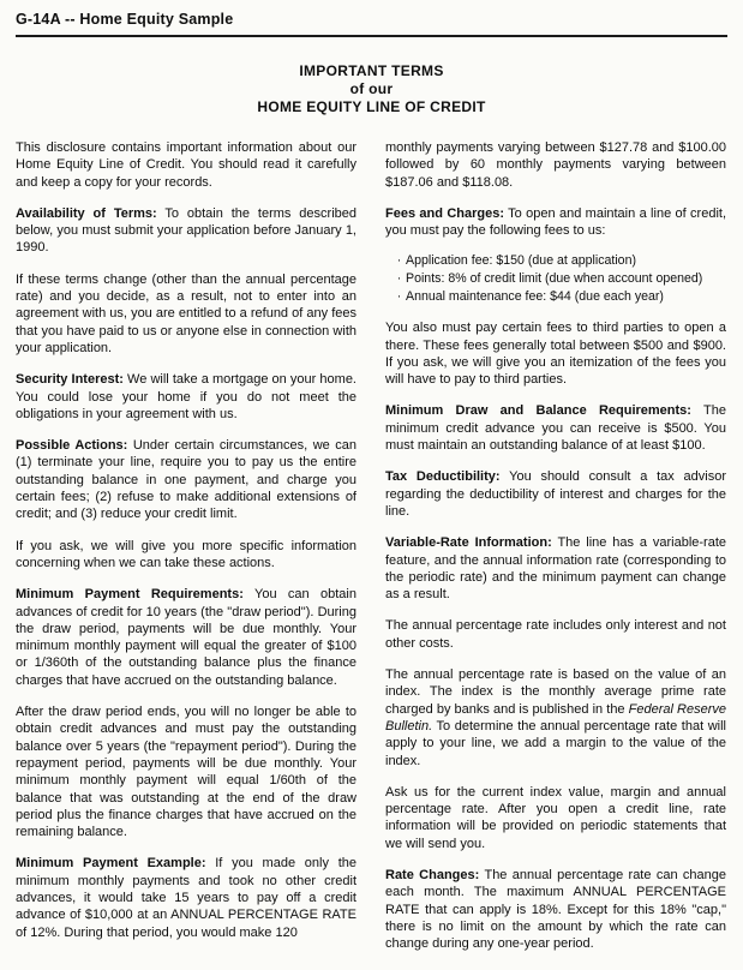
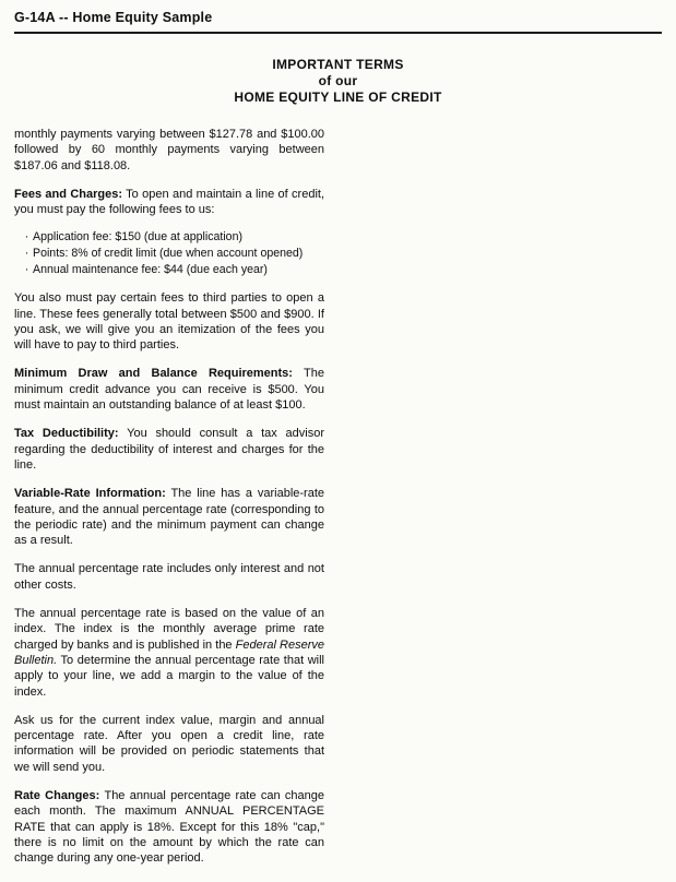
  G-14A -- Home Equity Sample
  IMPORTANT TERMS
  of our
  HOME EQUITY LINE OF CREDIT
- This disclosure contains important information about our Home Equity Line of Credit. You should read it carefully and keep a copy for your records.
- Availability of Terms: To obtain the terms described below, you must submit your application before January 1, 1990.
- If these terms change (other than the annual percentage rate) and you decide, as a result, not to enter into an agreement with us, you are entitled to a refund of any fees that you have paid to us or anyone else in connection with your application.
- Security Interest: We will take a mortgage on your home. You could lose your home if you do not meet the obligations in your agreement with us.
- Possible Actions: Under certain circumstances, we can (1) terminate your line, require you to pay us the entire outstanding balance in one payment, and charge you certain fees; (2) refuse to make additional extensions of credit; and (3) reduce your credit limit.
- If you ask, we will give you more specific information concerning when we can take these actions.
- Minimum Payment Requirements: You can obtain advances of credit for 10 years (the "draw period"). During the draw period, payments will be due monthly. Your minimum monthly payment will equal the greater of $100 or 1/360th of the outstanding balance plus the finance charges that have accrued on the outstanding balance.
- After the draw period ends, you will no longer be able to obtain credit advances and must pay the outstanding balance over 5 years (the "repayment period"). During the repayment period, payments will be due monthly. Your minimum monthly payment will equal 1/60th of the balance that was outstanding at the end of the draw period plus the finance charges that have accrued on the remaining balance.
- Minimum Payment Example: If you made only the minimum monthly payments and took no other credit advances, it would take 15 years to pay off a credit advance of $10,000 at an ANNUAL PERCENTAGE RATE of 12%. During that period, you would make 120
  monthly payments varying between $127.78 and $100.00 followed by 60 monthly payments varying between $187.06 and $118.08.
  Fees and Charges: To open and maintain a line of credit, you must pay the following fees to us:
  ·
  Application fee: $150 (due at application)
  ·
  Points: 8% of credit limit (due when account opened)
  ·
  Annual maintenance fee: $44 (due each year)
- You also must pay certain fees to third parties to open a there. These fees generally total between $500 and $900. If you ask, we will give you an itemization of the fees you will have to pay to third parties.
+ You also must pay certain fees to third parties to open a line. These fees generally total between $500 and $900. If you ask, we will give you an itemization of the fees you will have to pay to third parties.
  Minimum Draw and Balance Requirements: The minimum credit advance you can receive is $500. You must maintain an outstanding balance of at least $100.
  Tax Deductibility: You should consult a tax advisor regarding the deductibility of interest and charges for the line.
- Variable-Rate Information: The line has a variable-rate feature, and the annual information rate (corresponding to the periodic rate) and the minimum payment can change as a result.
+ Variable-Rate Information: The line has a variable-rate feature, and the annual percentage rate (corresponding to the periodic rate) and the minimum payment can change as a result.
  The annual percentage rate includes only interest and not other costs.
  The annual percentage rate is based on the value of an index. The index is the monthly average prime rate charged by banks and is published in the Federal Reserve Bulletin. To determine the annual percentage rate that will apply to your line, we add a margin to the value of the index.
  Ask us for the current index value, margin and annual percentage rate. After you open a credit line, rate information will be provided on periodic statements that we will send you.
  Rate Changes: The annual percentage rate can change each month. The maximum ANNUAL PERCENTAGE RATE that can apply is 18%. Except for this 18% "cap," there is no limit on the amount by which the rate can change during any one-year period.
